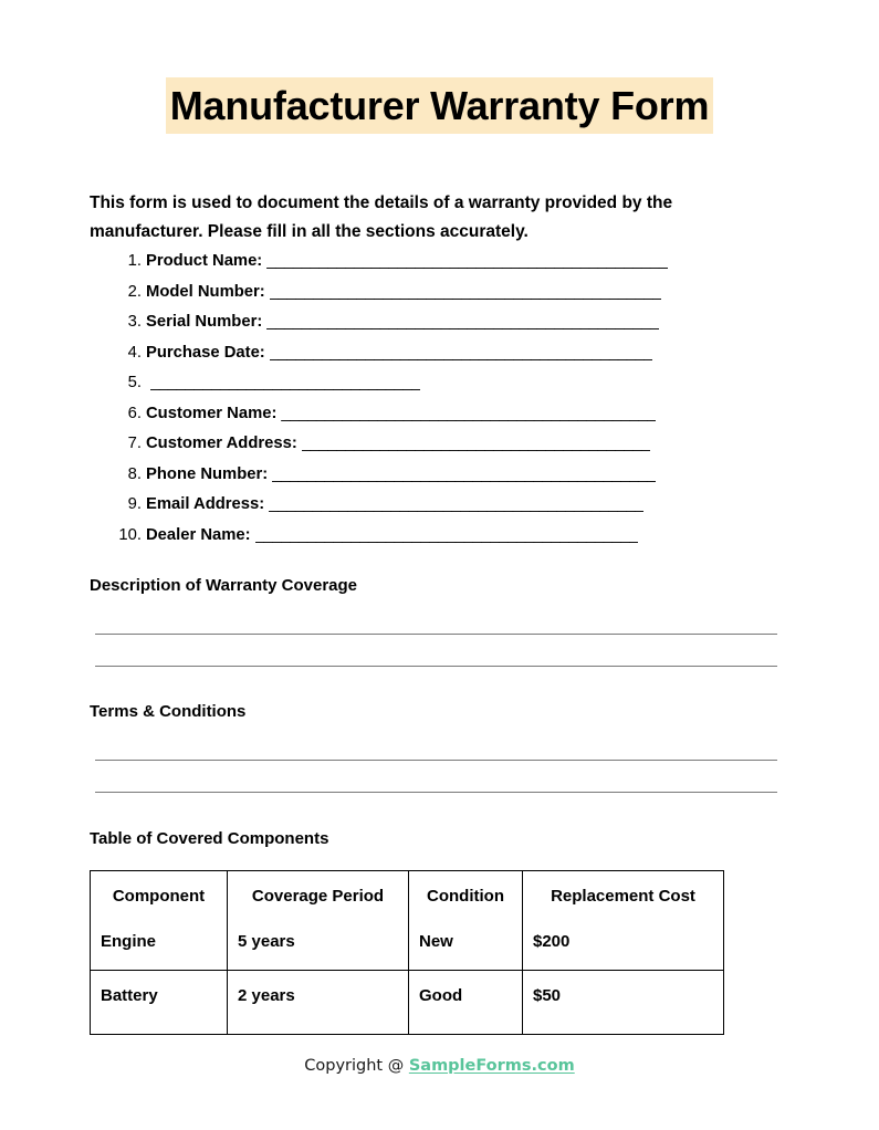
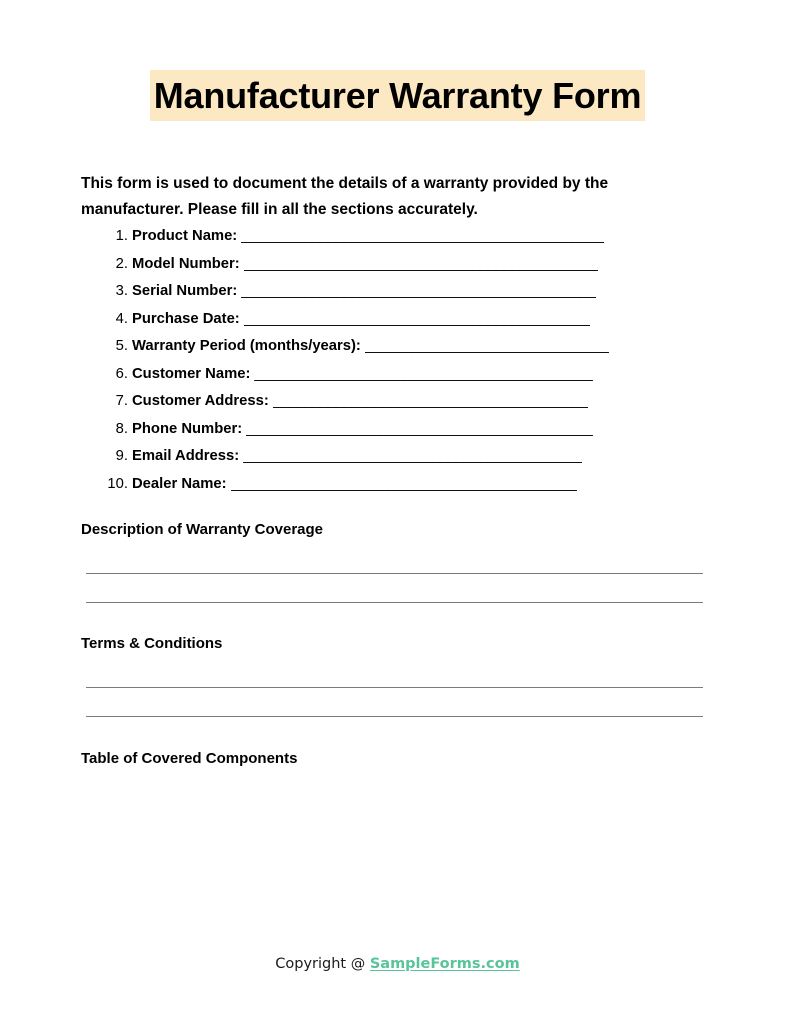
  Manufacturer Warranty Form
  This form is used to document the details of a warranty provided by the manufacturer. Please fill in all the sections accurately.
  1.
  Product Name:
  ______________________________________________
  2.
  Model Number:
  _____________________________________________
  3.
  Serial Number:
  _____________________________________________
  4.
  Purchase Date:
  ____________________________________________
  5.
+ Warranty Period (months/years):
  _______________________________
  6.
  Customer Name:
  ___________________________________________
  7.
  Customer Address:
  ________________________________________
  8.
  Phone Number:
  ____________________________________________
  9.
  Email Address:
  ___________________________________________
  10.
  Dealer Name:
  ____________________________________________
  Description of Warranty Coverage
  Terms & Conditions
  Table of Covered Components
- Component Engine	Coverage Period 5 years	Condition New	Replacement Cost $200
- Battery	2 years	Good	$50
  Copyright @ SampleForms.com
